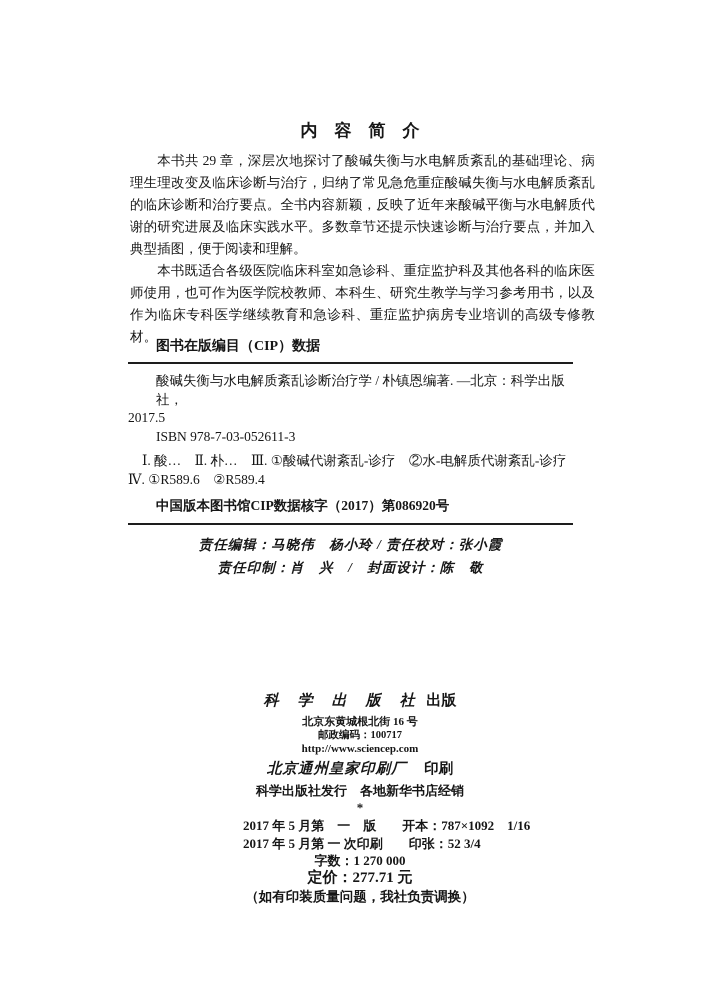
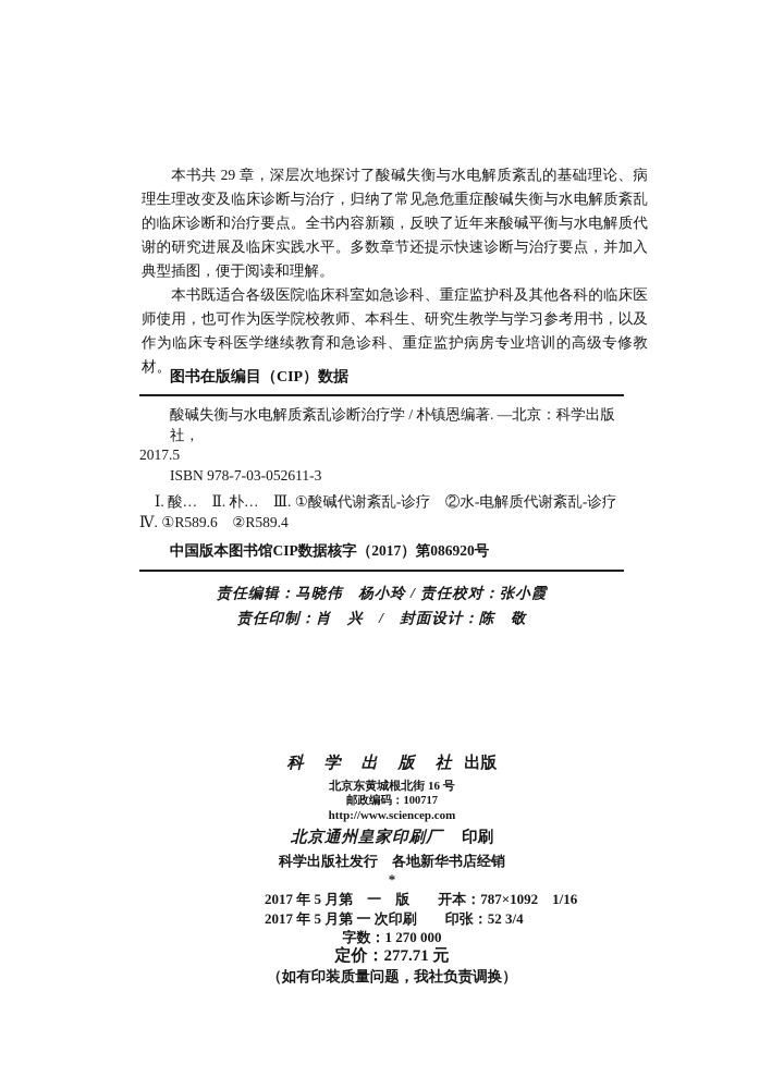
- 内 容 简 介
  本书共 29 章，深层次地探讨了酸碱失衡与水电解质紊乱的基础理论、病理生理改变及临床诊断与治疗，归纳了常见急危重症酸碱失衡与水电解质紊乱的临床诊断和治疗要点。全书内容新颖，反映了近年来酸碱平衡与水电解质代谢的研究进展及临床实践水平。多数章节还提示快速诊断与治疗要点，并加入典型插图，便于阅读和理解。
  本书既适合各级医院临床科室如急诊科、重症监护科及其他各科的临床医师使用，也可作为医学院校教师、本科生、研究生教学与学习参考用书，以及作为临床专科医学继续教育和急诊科、重症监护病房专业培训的高级专修教材。
  图书在版编目（CIP）数据
  酸碱失衡与水电解质紊乱诊断治疗学 / 朴镇恩编著. —北京：科学出版社，
  2017.5
  ISBN 978-7-03-052611-3
  Ⅰ. 酸… Ⅱ. 朴… Ⅲ. ①酸碱代谢紊乱-诊疗 ②水-电解质代谢紊乱-诊疗 Ⅳ. ①R589.6 ②R589.4
  中国版本图书馆CIP数据核字（2017）第086920号
  责任编辑：马晓伟 杨小玲 / 责任校对：张小霞
  责任印制：肖 兴 / 封面设计：陈 敬
  科 学 出 版 社 出版
  北京东黄城根北街 16 号
  邮政编码：100717
  http://www.sciencep.com
  北京通州皇家印刷厂 印刷
  科学出版社发行 各地新华书店经销
  *
  2017 年 5 月第 一 版 开本：787×1092 1/16
  2017 年 5 月第 一 次印刷 印张：52 3/4
  字数：1 270 000
  定价：277.71 元
  （如有印装质量问题，我社负责调换）
